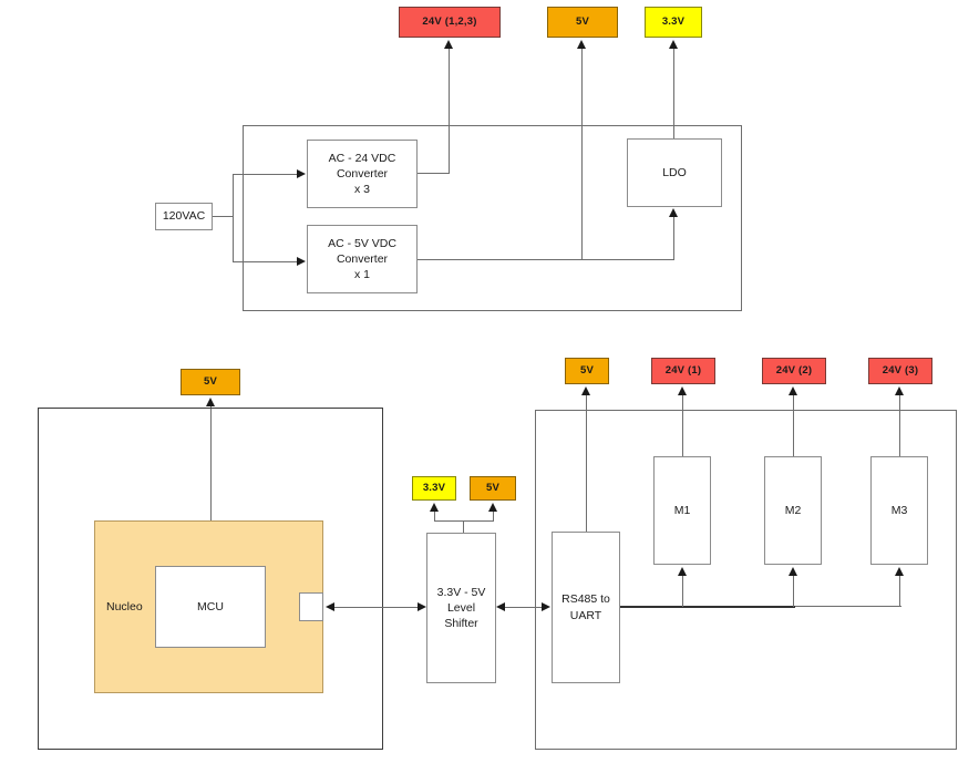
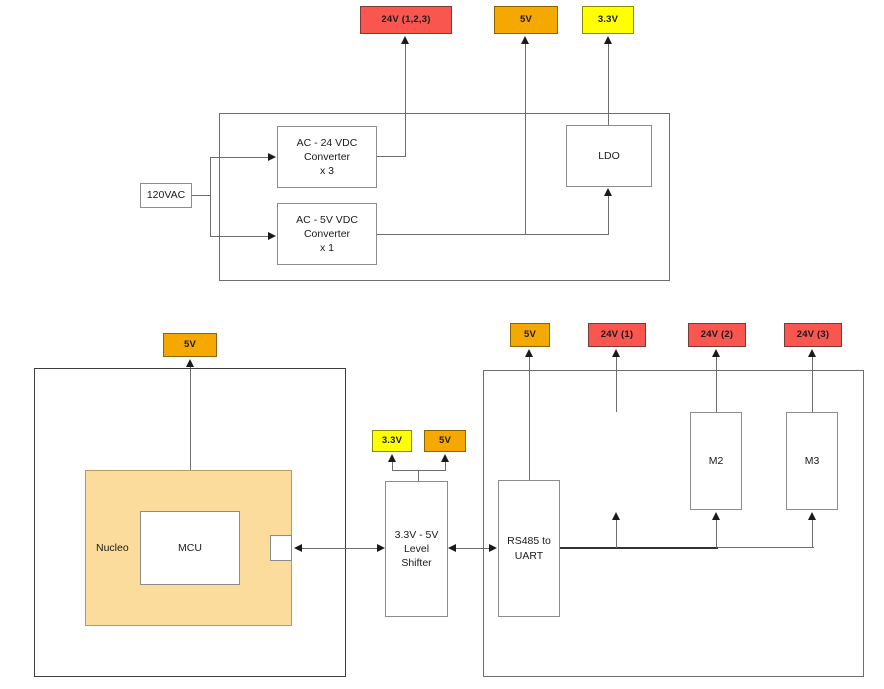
  24V (1,2,3)
  5V
  3.3V
  120VAC
  AC - 24 VDC
  Converter
  x 3
  AC - 5V VDC
  Converter
  x 1
  LDO
  5V
  Nucleo
  MCU
  3.3V
  5V
  3.3V - 5V
  Level
  Shifter
  5V
  24V (1)
  24V (2)
  24V (3)
  RS485 to
  UART
- M1
  M2
  M3
